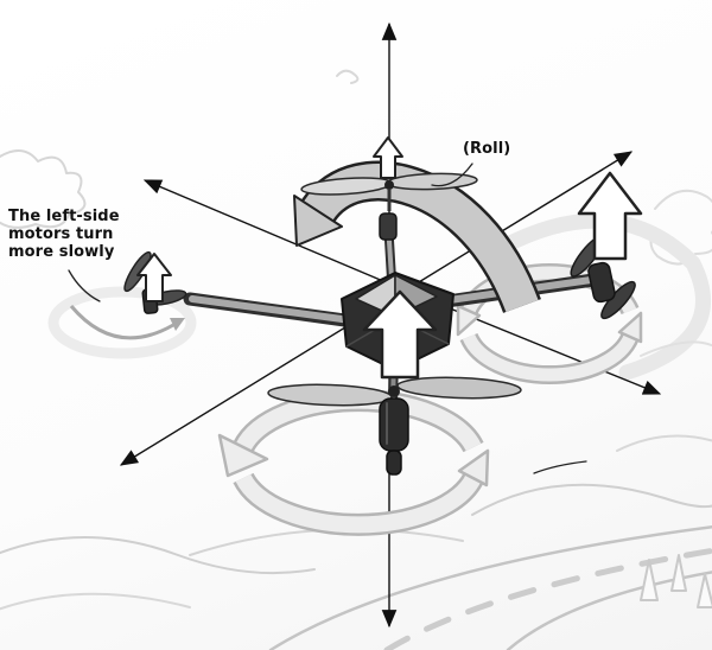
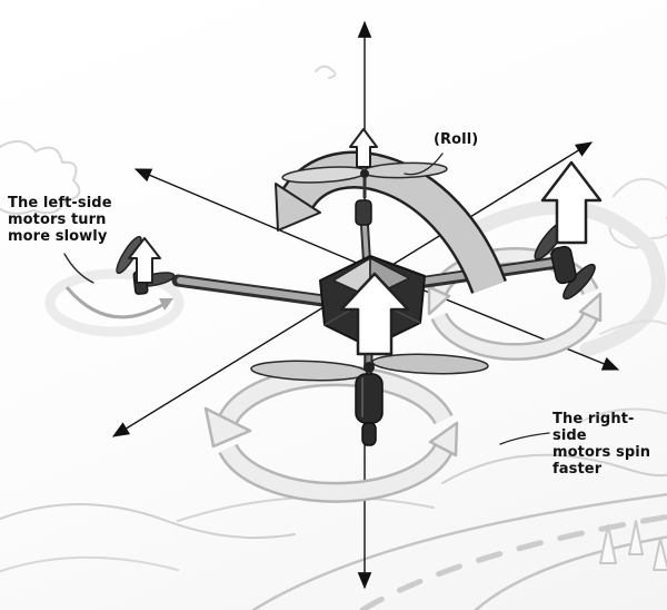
  The left-side
  motors turn
  more slowly
  (Roll)
+ The right-side
+ motors spin
+ faster
